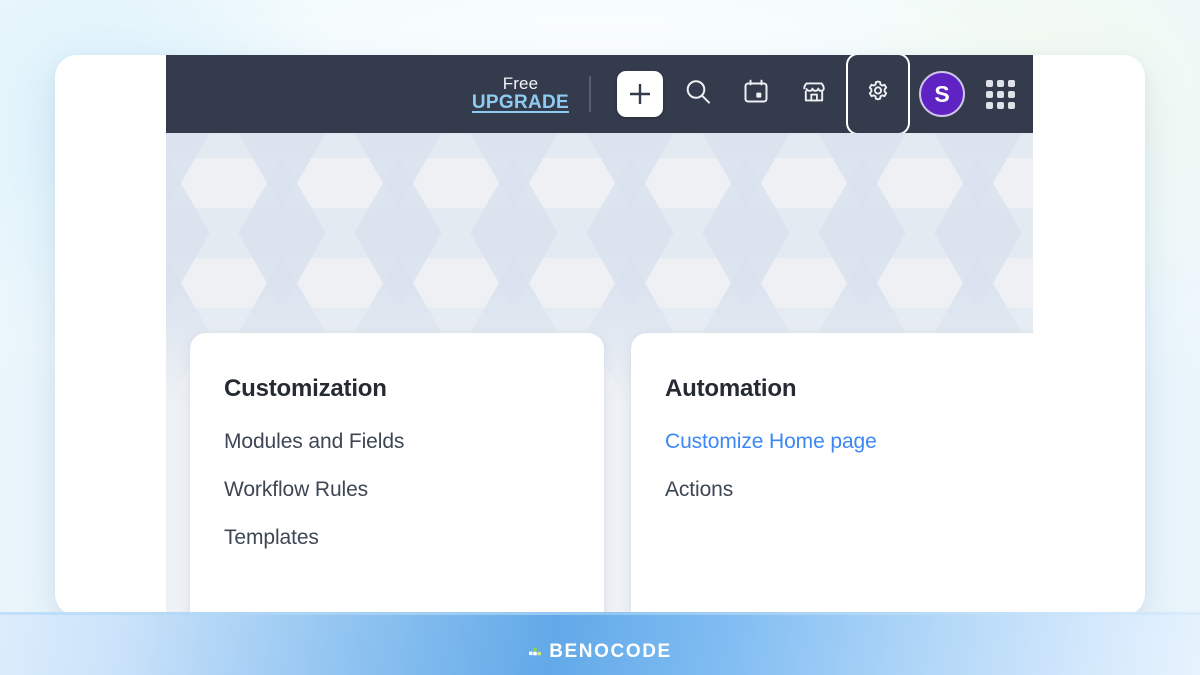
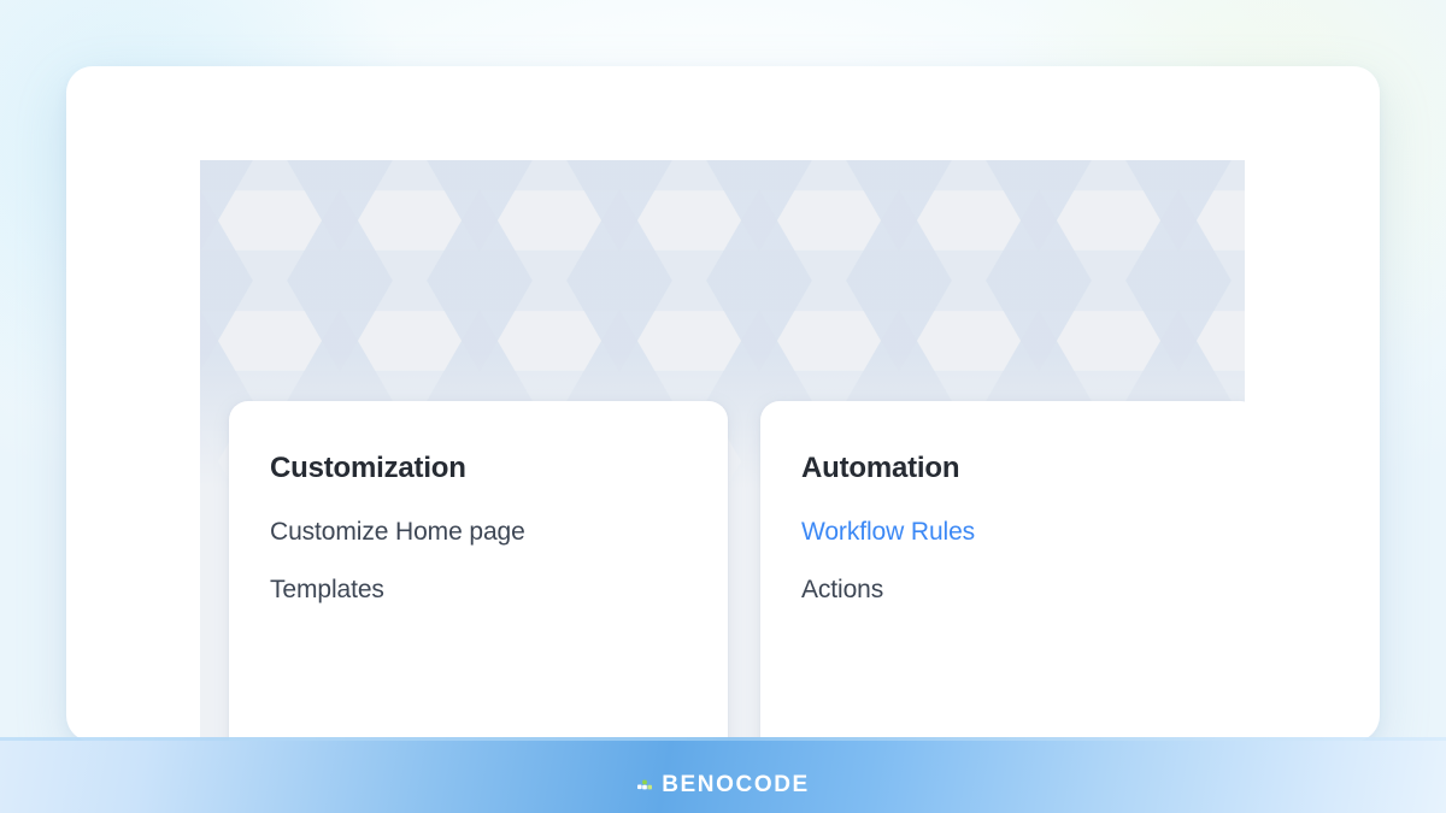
- Free
- UPGRADE
- S
  Customization
- Modules and Fields
- Workflow Rules
+ Customize Home page
  Templates
  Automation
- Customize Home page
+ Workflow Rules
  Actions
  BENOCODE
